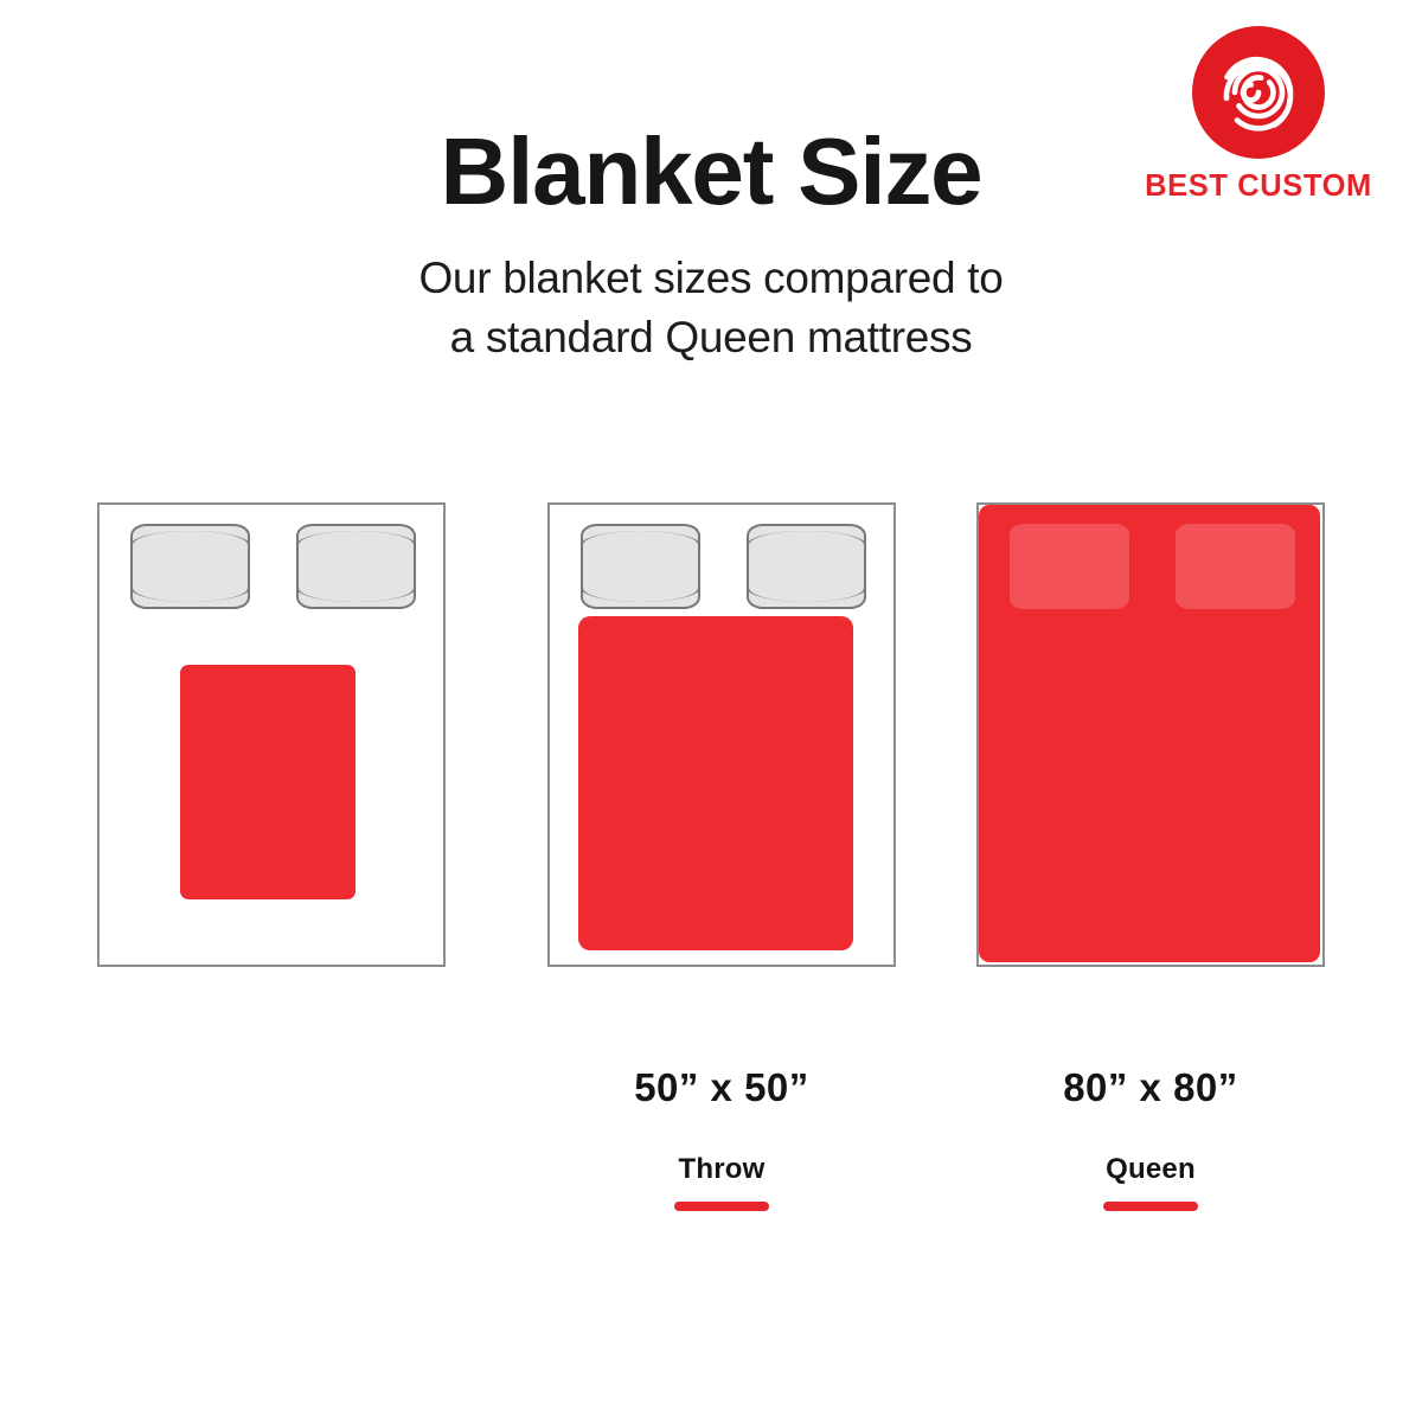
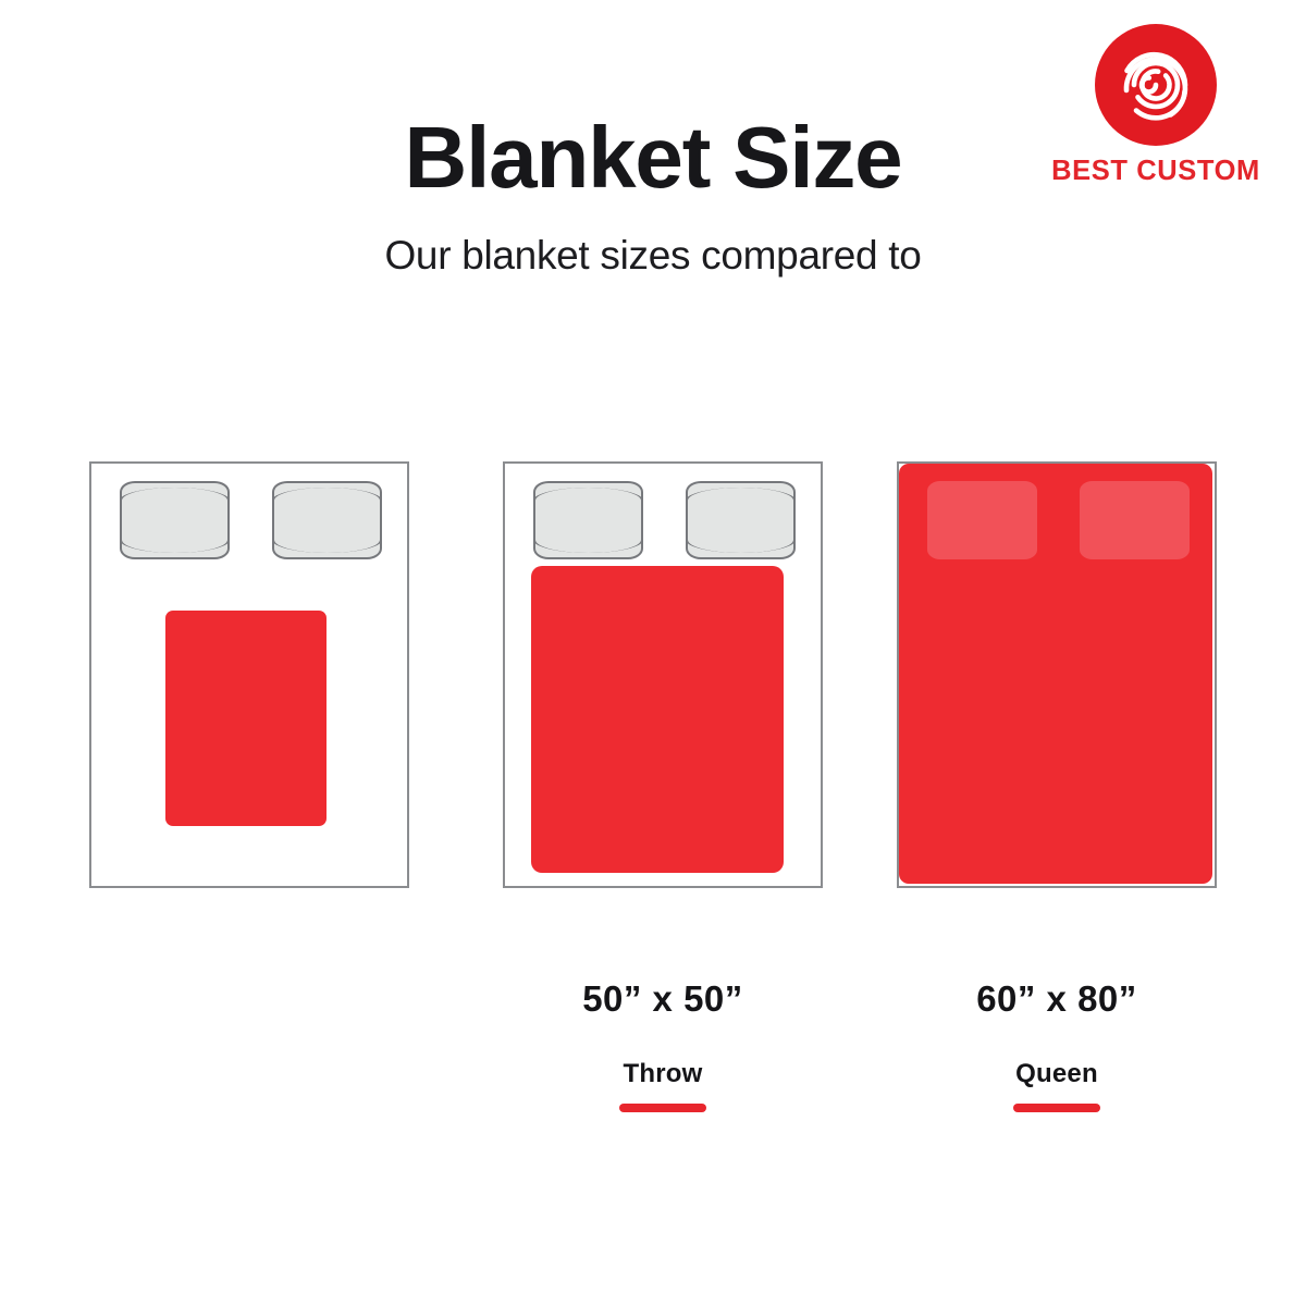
  BEST CUSTOM
  Blanket Size
  Our blanket sizes compared to
- a standard Queen mattress
  50” x 50”
  Throw
- 80” x 80”
+ 60” x 80”
  Queen
